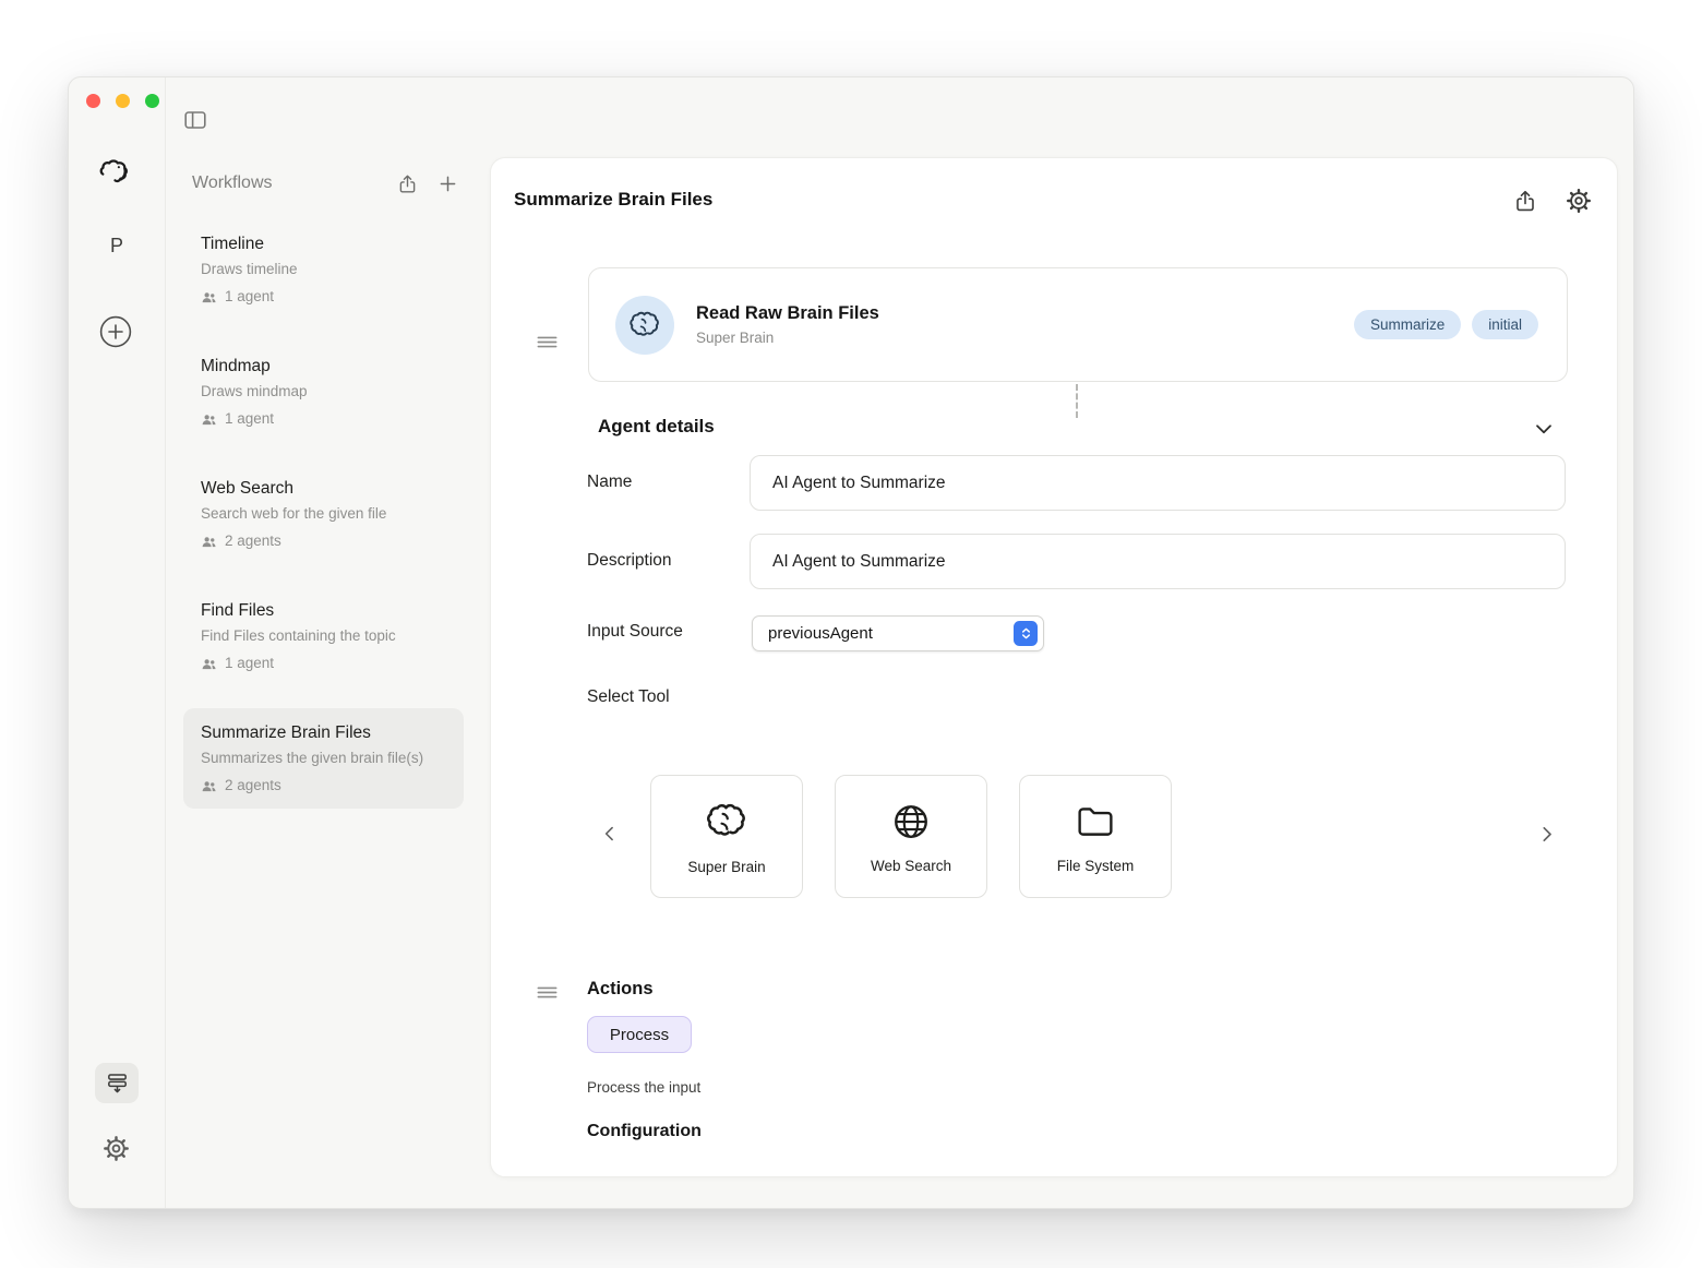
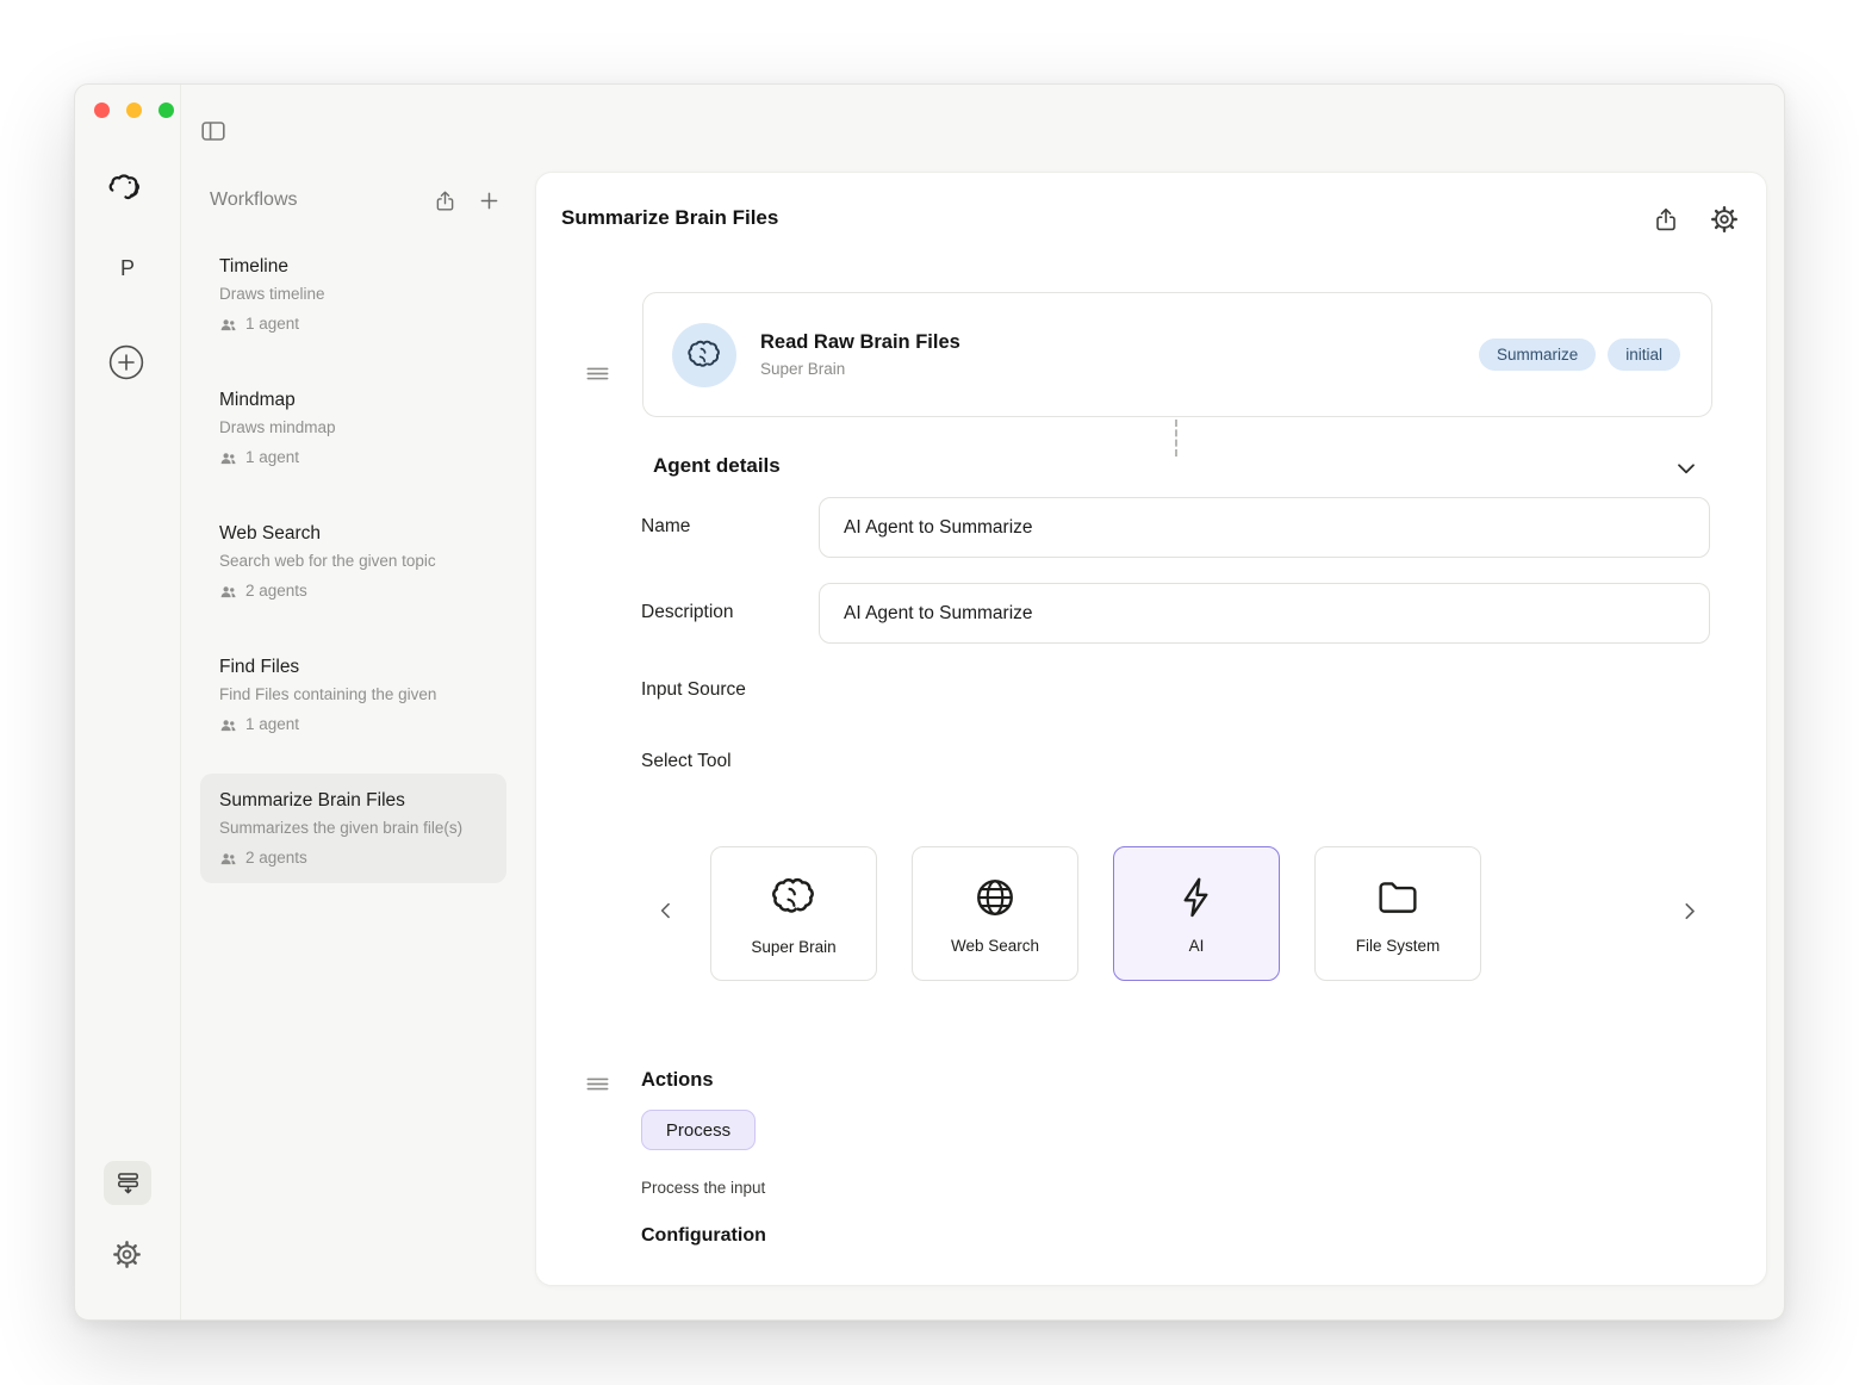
  P
  Workflows
  Timeline
  Draws timeline
  1 agent
  Mindmap
  Draws mindmap
  1 agent
  Web Search
- Search web for the given file
+ Search web for the given topic
  2 agents
  Find Files
- Find Files containing the topic
+ Find Files containing the given
  1 agent
  Summarize Brain Files
  Summarizes the given brain file(s)
  2 agents
  Summarize Brain Files
  Read Raw Brain Files
  Super Brain
  Summarize
  initial
  Agent details
  Name
  AI Agent to Summarize
  Description
  AI Agent to Summarize
  Input Source
- previousAgent
  Select Tool
  Super Brain
  Web Search
+ AI
  File System
  Actions
  Process
  Process the input
  Configuration
